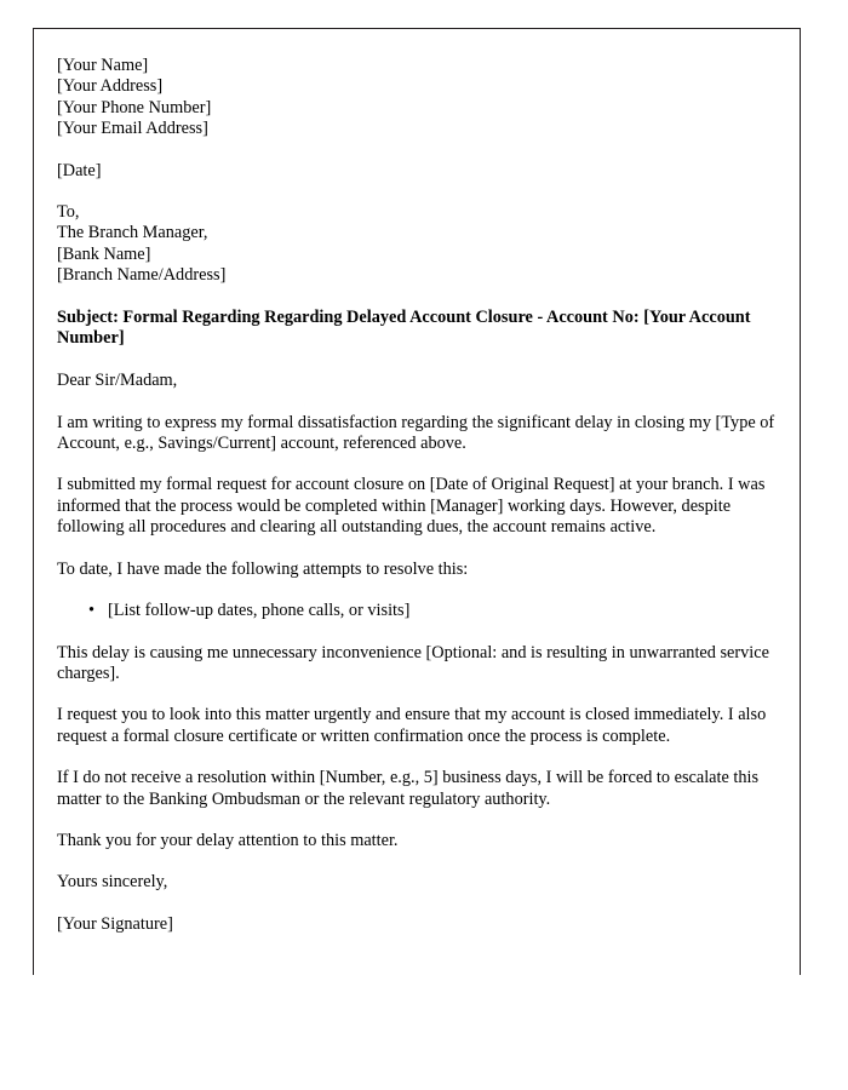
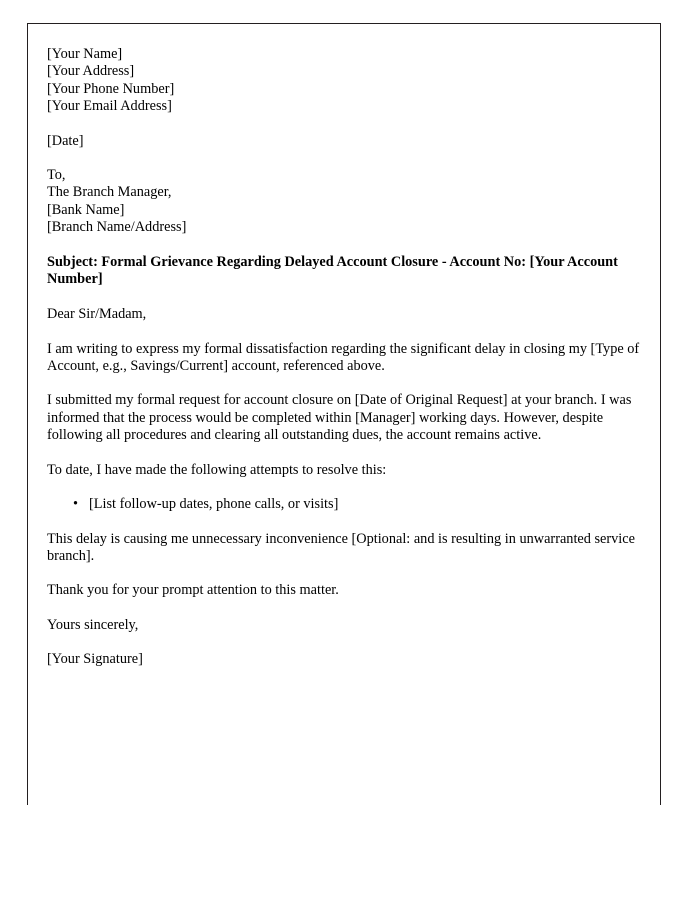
  [Your Name]
  [Your Address]
  [Your Phone Number]
  [Your Email Address]
  [Date]
  To,
  The Branch Manager,
  [Bank Name]
  [Branch Name/Address]
- Subject: Formal Regarding Regarding Delayed Account Closure - Account No: [Your Account Number]
+ Subject: Formal Grievance Regarding Delayed Account Closure - Account No: [Your Account Number]
  Dear Sir/Madam,
  I am writing to express my formal dissatisfaction regarding the significant delay in closing my [Type of Account, e.g., Savings/Current] account, referenced above.
  I submitted my formal request for account closure on [Date of Original Request] at your branch. I was informed that the process would be completed within [Manager] working days. However, despite following all procedures and clearing all outstanding dues, the account remains active.
  To date, I have made the following attempts to resolve this:
  •
  [List follow-up dates, phone calls, or visits]
- This delay is causing me unnecessary inconvenience [Optional: and is resulting in unwarranted service charges].
+ This delay is causing me unnecessary inconvenience [Optional: and is resulting in unwarranted service branch].
- I request you to look into this matter urgently and ensure that my account is closed immediately. I also request a formal closure certificate or written confirmation once the process is complete.
- If I do not receive a resolution within [Number, e.g., 5] business days, I will be forced to escalate this matter to the Banking Ombudsman or the relevant regulatory authority.
- Thank you for your delay attention to this matter.
+ Thank you for your prompt attention to this matter.
  Yours sincerely,
  [Your Signature]
